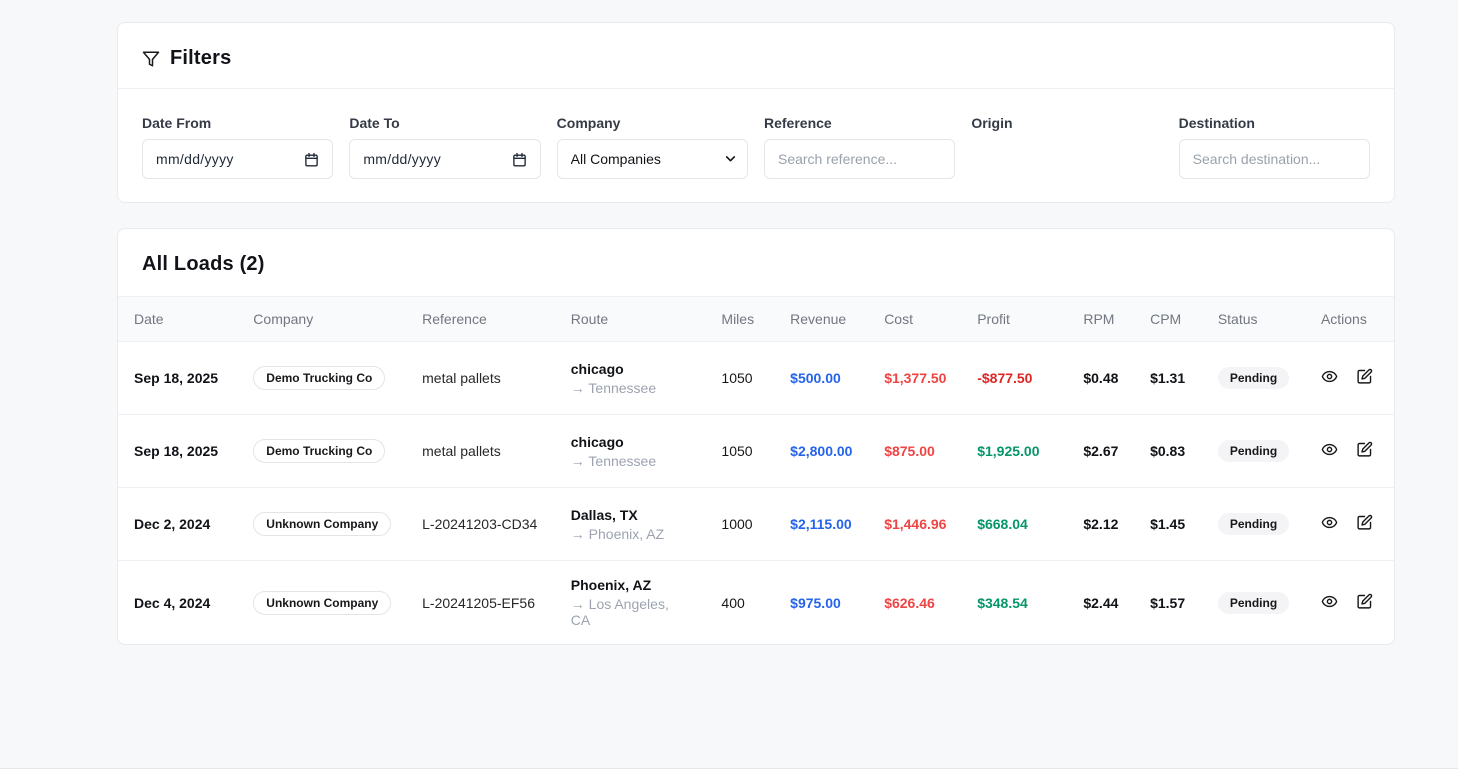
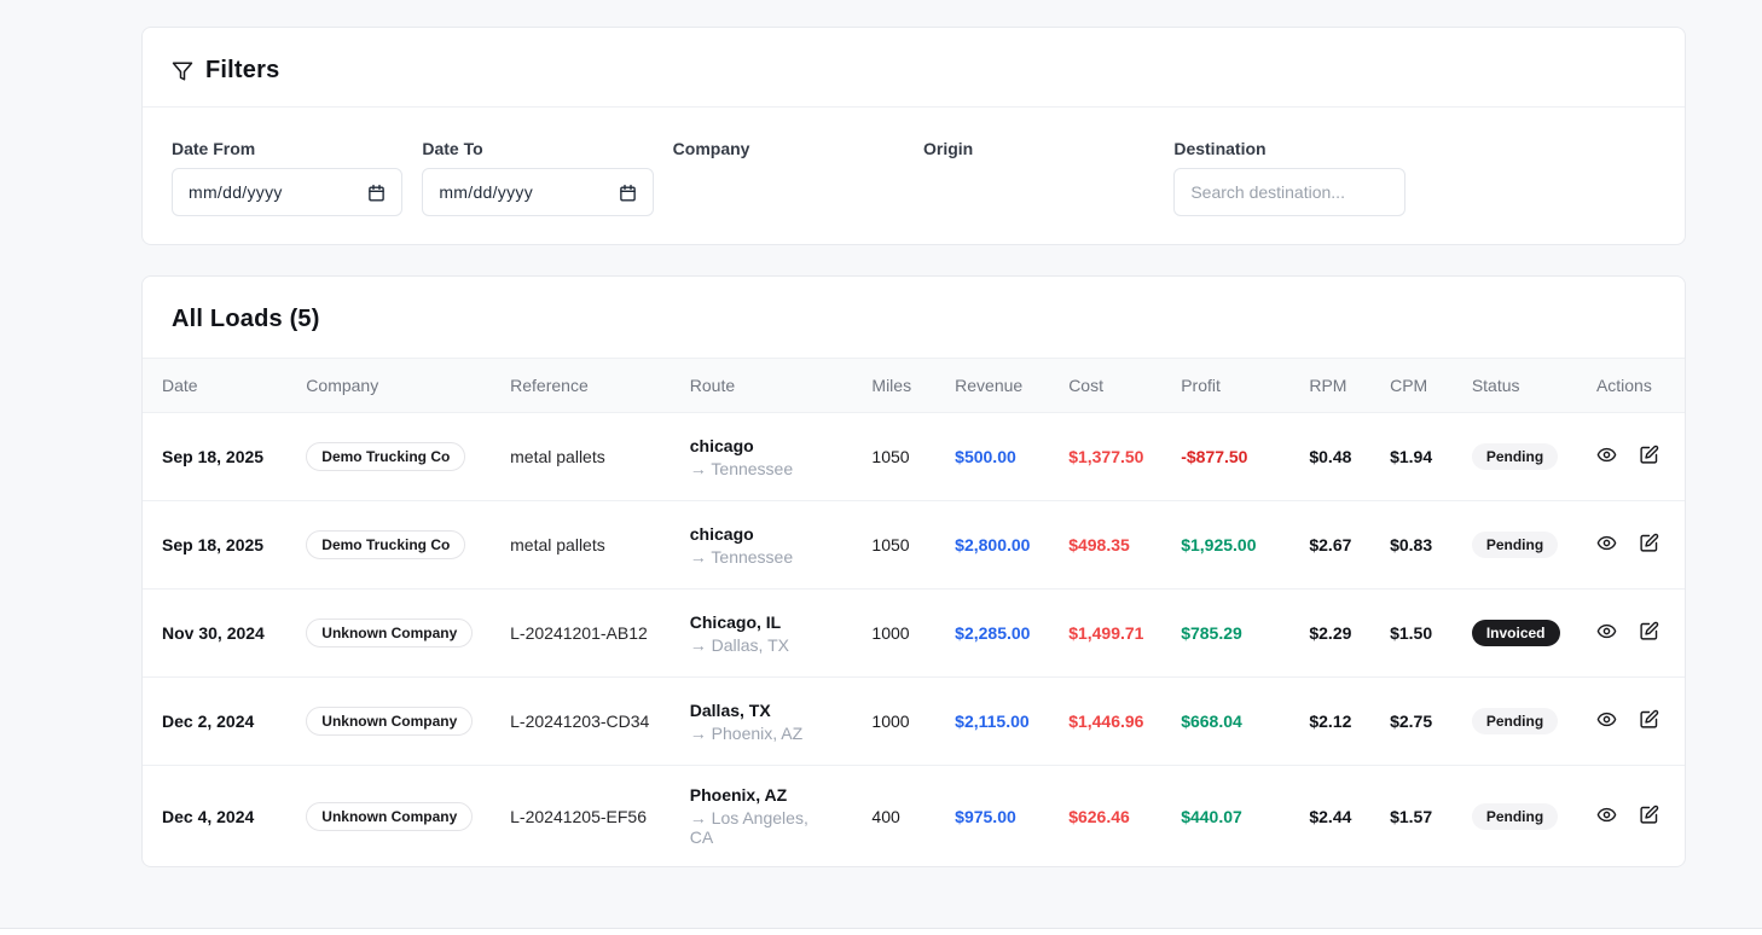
  Filters
  Date From
  mm/dd/yyyy
  Date To
  mm/dd/yyyy
  Company
- All Companies
- Reference
- Search reference...
  Origin
  Destination
  Search destination...
- All Loads (2)
+ All Loads (5)
  Date	Company	Reference	Route	Miles	Revenue	Cost	Profit	RPM	CPM	Status	Actions
- Sep 18, 2025	Demo Trucking Co	metal pallets	chicago→ Tennessee	1050	$500.00	$1,377.50	-$877.50	$0.48	$1.31	Pending
+ Sep 18, 2025	Demo Trucking Co	metal pallets	chicago→ Tennessee	1050	$500.00	$1,377.50	-$877.50	$0.48	$1.94	Pending
- Sep 18, 2025	Demo Trucking Co	metal pallets	chicago→ Tennessee	1050	$2,800.00	$875.00	$1,925.00	$2.67	$0.83	Pending
+ Sep 18, 2025	Demo Trucking Co	metal pallets	chicago→ Tennessee	1050	$2,800.00	$498.35	$1,925.00	$2.67	$0.83	Pending
+ Nov 30, 2024	Unknown Company	L-20241201-AB12	Chicago, IL→ Dallas, TX	1000	$2,285.00	$1,499.71	$785.29	$2.29	$1.50	Invoiced
- Dec 2, 2024	Unknown Company	L-20241203-CD34	Dallas, TX→ Phoenix, AZ	1000	$2,115.00	$1,446.96	$668.04	$2.12	$1.45	Pending
+ Dec 2, 2024	Unknown Company	L-20241203-CD34	Dallas, TX→ Phoenix, AZ	1000	$2,115.00	$1,446.96	$668.04	$2.12	$2.75	Pending
- Dec 4, 2024	Unknown Company	L-20241205-EF56	Phoenix, AZ→ Los Angeles, CA	400	$975.00	$626.46	$348.54	$2.44	$1.57	Pending
+ Dec 4, 2024	Unknown Company	L-20241205-EF56	Phoenix, AZ→ Los Angeles, CA	400	$975.00	$626.46	$440.07	$2.44	$1.57	Pending
